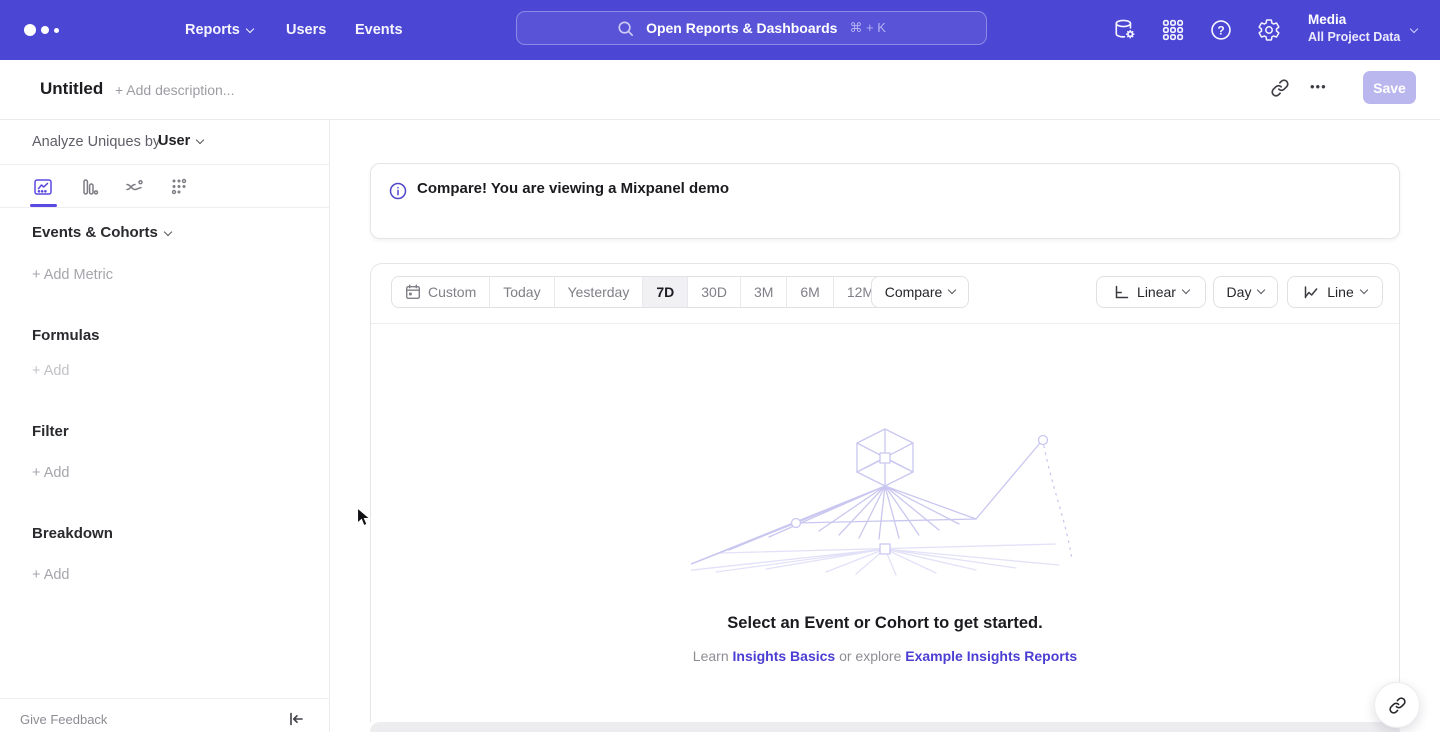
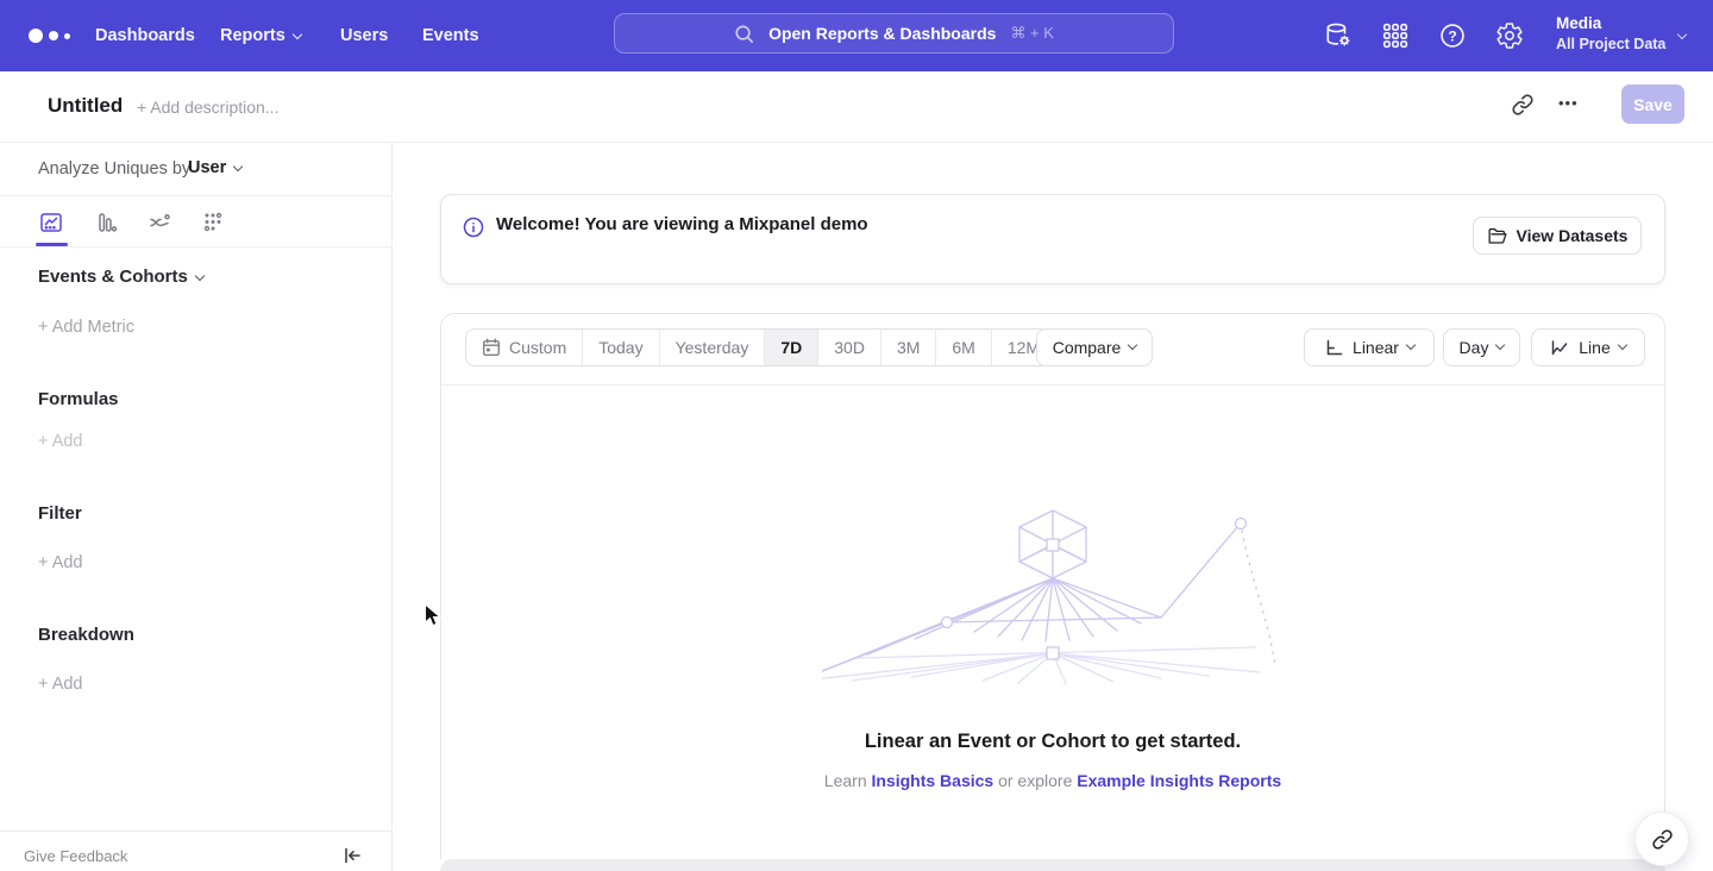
+ Dashboards
  Reports
  Users
  Events
  Open Reports & Dashboards
  ⌘ + K
  ?
  Media
  All Project Data
  Untitled
  + Add description...
  •••
  Save
  Analyze Uniques by
  User
  Events & Cohorts
  + Add Metric
  Formulas
  + Add
  Filter
  + Add
  Breakdown
  + Add
  Give Feedback
- Compare! You are viewing a Mixpanel demo
+ Welcome! You are viewing a Mixpanel demo
+ View Datasets
  Custom
  Today
  Yesterday
  7D
  30D
  3M
  6M
  12M
  Compare
  Linear
  Day
  Line
- Select an Event or Cohort to get started.
+ Linear an Event or Cohort to get started.
  Learn Insights Basics or explore Example Insights Reports
